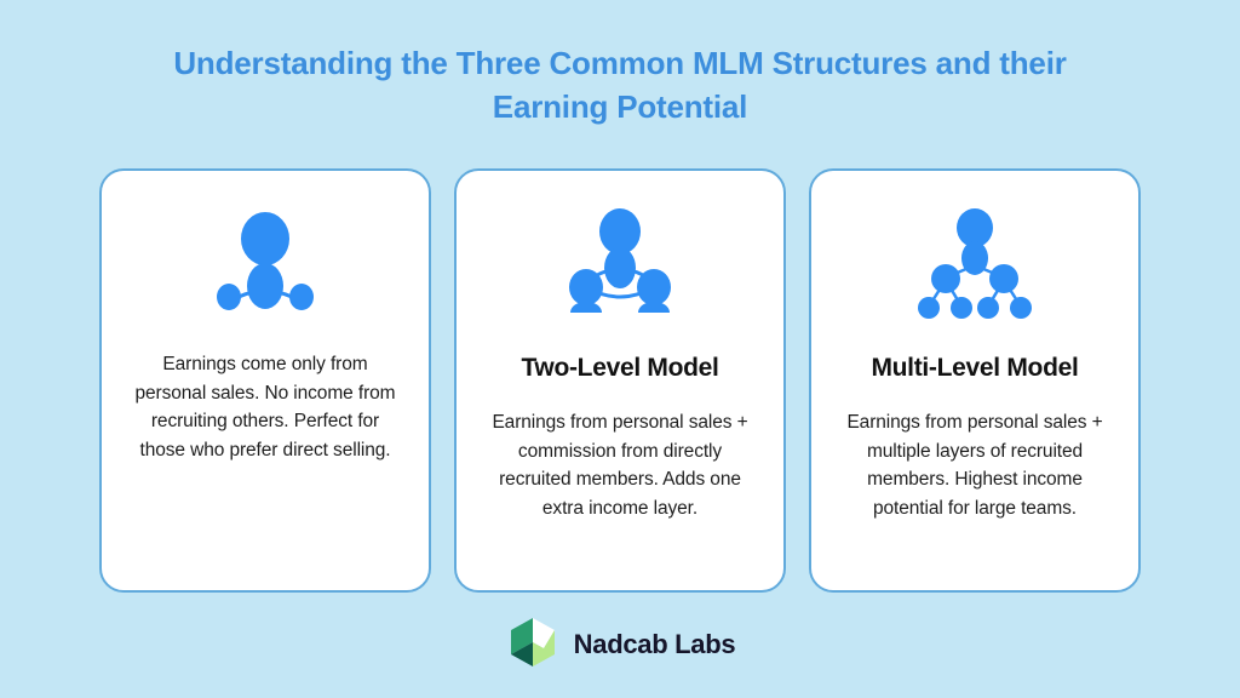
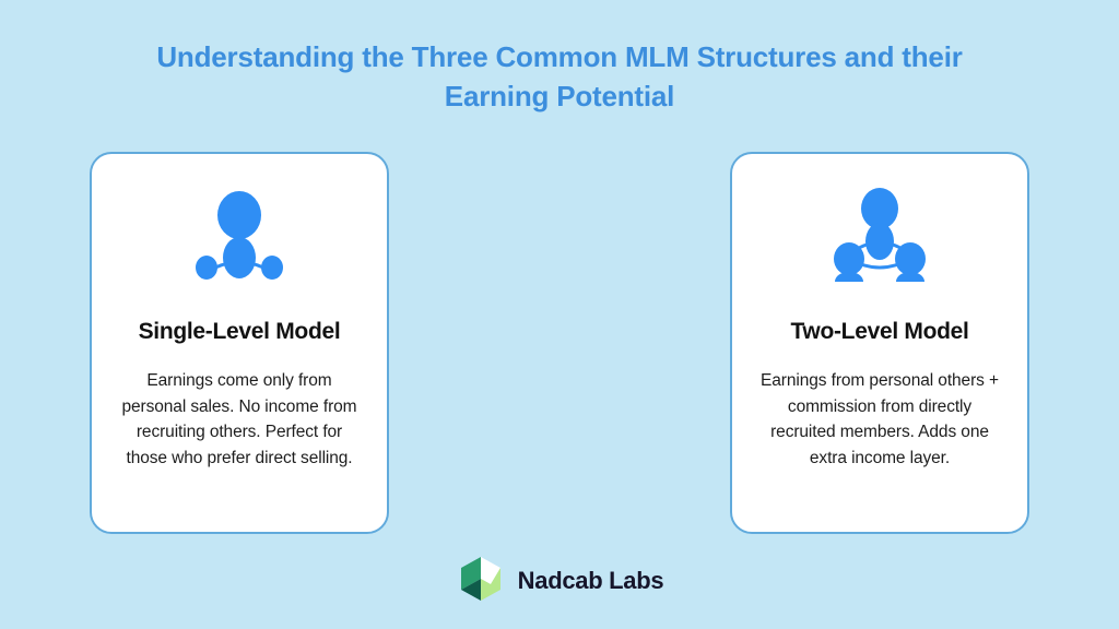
  Understanding the Three Common MLM Structures and their Earning Potential
+ Single-Level Model
  Earnings come only from personal sales. No income from recruiting others. Perfect for those who prefer direct selling.
  Two-Level Model
- Earnings from personal sales + commission from directly recruited members. Adds one extra income layer.
+ Earnings from personal others + commission from directly recruited members. Adds one extra income layer.
- Multi-Level Model
- Earnings from personal sales + multiple layers of recruited members. Highest income potential for large teams.
  Nadcab Labs
